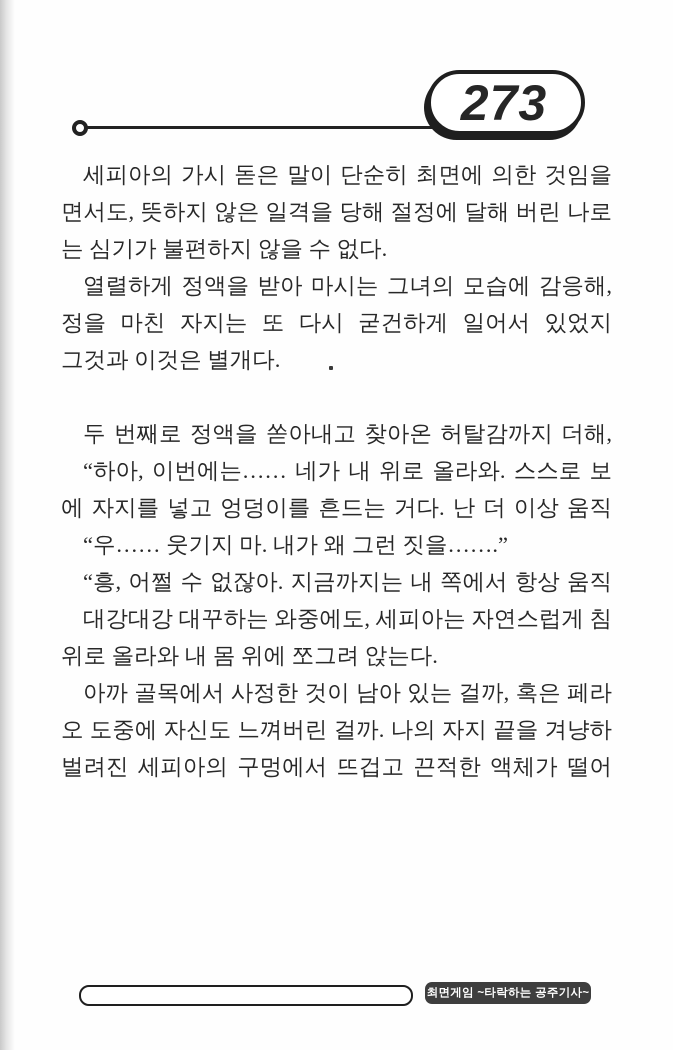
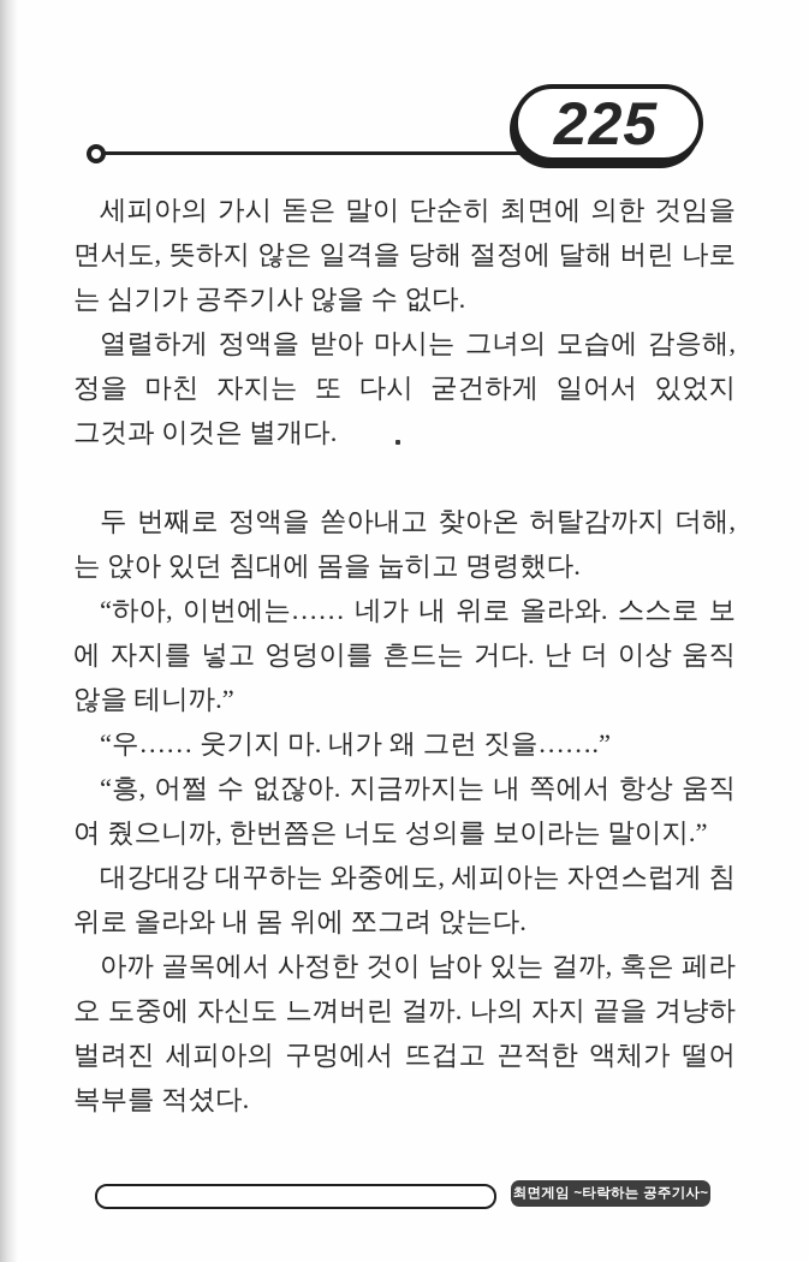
- 273
+ 225
  세피아의 가시 돋은 말이 단순히 최면에 의한 것임을
  면서도, 뜻하지 않은 일격을 당해 절정에 달해 버린 나로
- 는 심기가 불편하지 않을 수 없다.
+ 는 심기가 공주기사 않을 수 없다.
  열렬하게 정액을 받아 마시는 그녀의 모습에 감응해,
  정을 마친 자지는 또 다시 굳건하게 일어서 있었지
  그것과 이것은 별개다.
  두 번째로 정액을 쏟아내고 찾아온 허탈감까지 더해,
+ 는 앉아 있던 침대에 몸을 눕히고 명령했다.
  “하아, 이번에는…… 네가 내 위로 올라와. 스스로 보
  에 자지를 넣고 엉덩이를 흔드는 거다. 난 더 이상 움직
+ 않을 테니까.”
  “우…… 웃기지 마. 내가 왜 그런 짓을…….”
  “흥, 어쩔 수 없잖아. 지금까지는 내 쪽에서 항상 움직
+ 여 줬으니까, 한번쯤은 너도 성의를 보이라는 말이지.”
  대강대강 대꾸하는 와중에도, 세피아는 자연스럽게 침
  위로 올라와 내 몸 위에 쪼그려 앉는다.
  아까 골목에서 사정한 것이 남아 있는 걸까, 혹은 페라
  오 도중에 자신도 느껴버린 걸까. 나의 자지 끝을 겨냥하
  벌려진 세피아의 구멍에서 뜨겁고 끈적한 액체가 떨어
+ 복부를 적셨다.
  최면게임 ~타락하는 공주기사~
